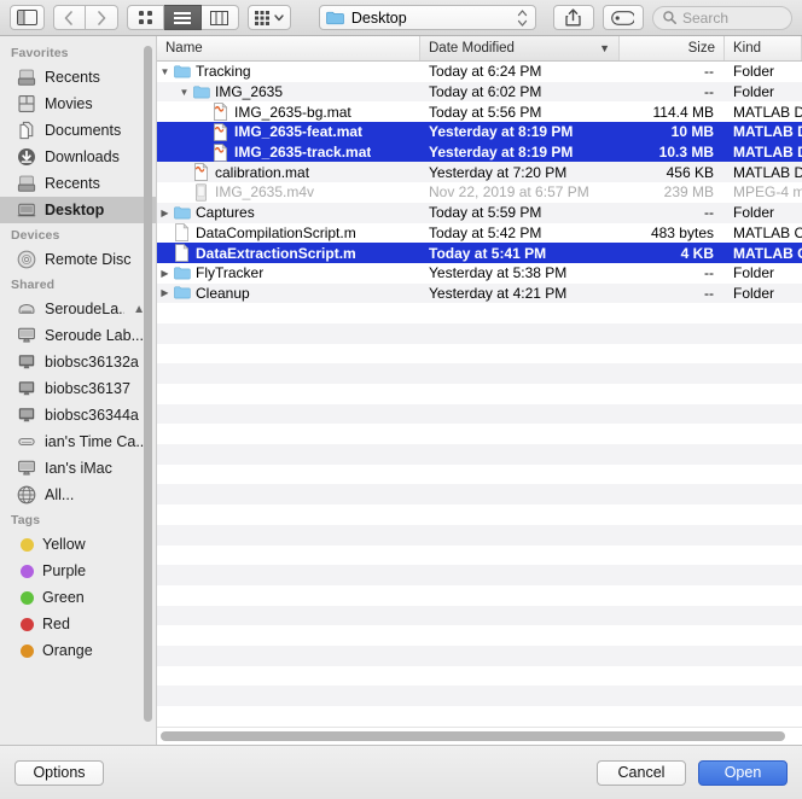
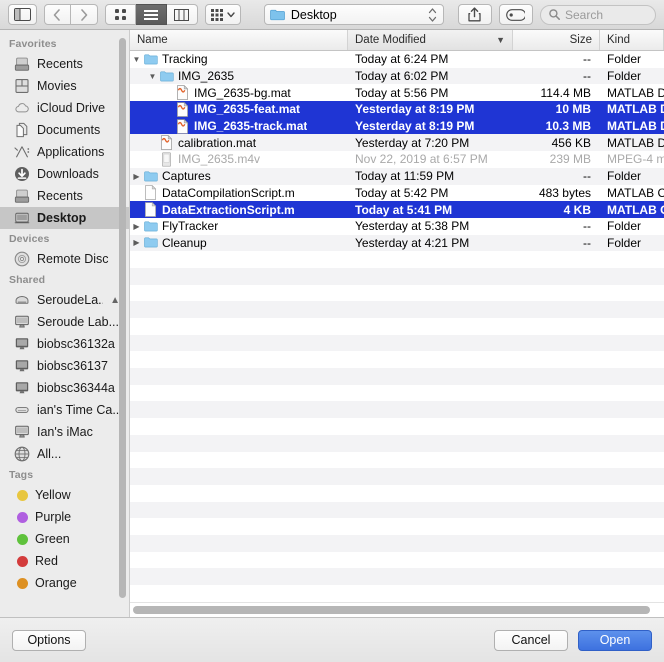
  Desktop
  Search
  Favorites
  Recents
  Movies
+ iCloud Drive
  Documents
+ Applications
  Downloads
  Recents
  Desktop
  Devices
  Remote Disc
  Shared
  SeroudeLa.
  ▲
  Seroude Lab...
  biobsc36132a
  biobsc36137
  biobsc36344a
  ian's Time Ca..
  Ian's iMac
  All...
  Tags
  Yellow
  Purple
  Green
  Red
  Orange
  Name
  Date Modified
  ▼
  Size
  Kind
  ▼
  Tracking
  Today at 6:24 PM
  --
  Folder
  ▼
  IMG_2635
  Today at 6:02 PM
  --
  Folder
  IMG_2635-bg.mat
  Today at 5:56 PM
  114.4 MB
  MATLAB D
  IMG_2635-feat.mat
  Yesterday at 8:19 PM
  10 MB
  IMG_2635-track.mat
  Yesterday at 8:19 PM
  10.3 MB
  calibration.mat
  Yesterday at 7:20 PM
  456 KB
  MATLAB D
  IMG_2635.m4v
  Nov 22, 2019 at 6:57 PM
  239 MB
  MPEG-4 m
  ▶
  Captures
- Today at 5:59 PM
+ Today at 11:59 PM
  --
  Folder
  DataCompilationScript.m
  Today at 5:42 PM
  483 bytes
  MATLAB C
  DataExtractionScript.m
  Today at 5:41 PM
  4 KB
  ▶
  FlyTracker
  Yesterday at 5:38 PM
  --
  Folder
  ▶
  Cleanup
  Yesterday at 4:21 PM
  --
  Folder
  Options
  Cancel
  Open
